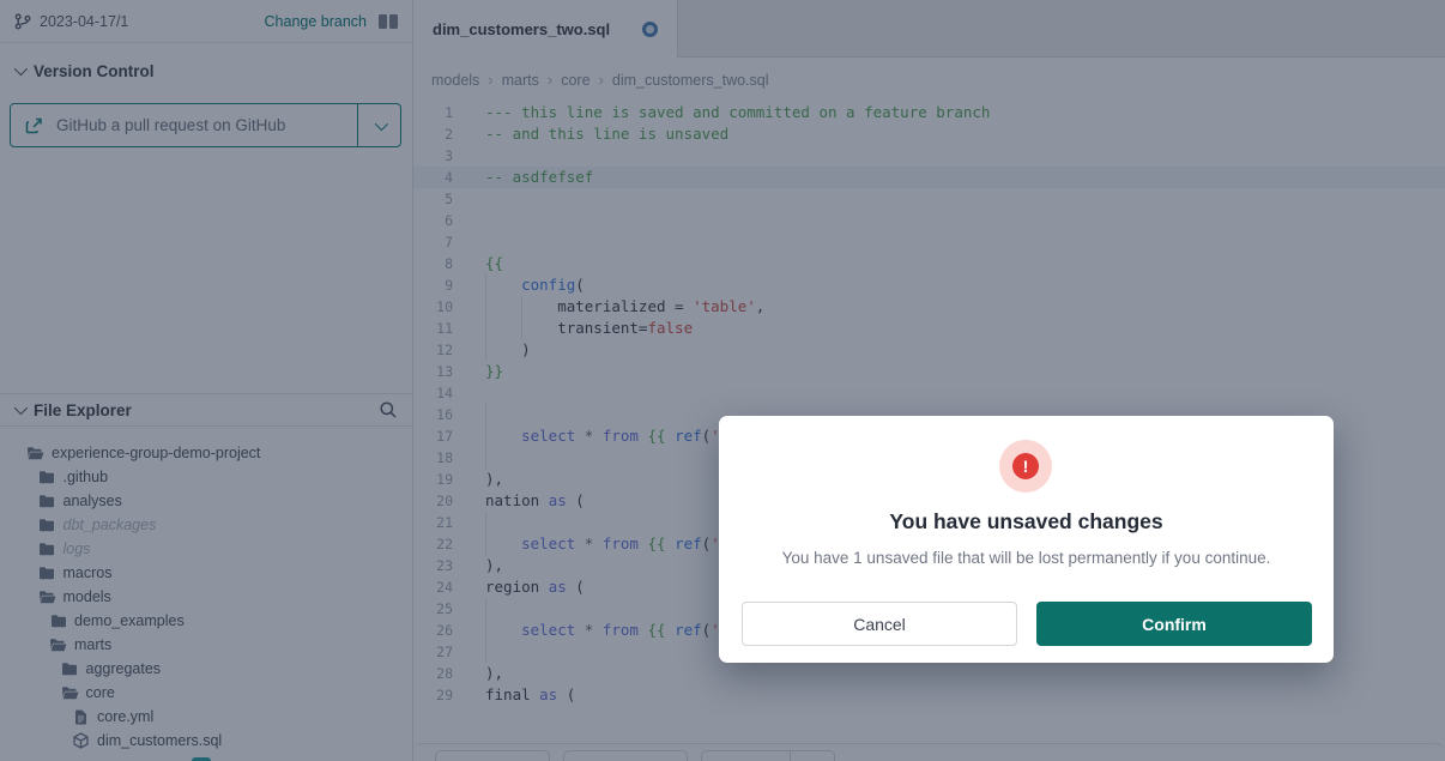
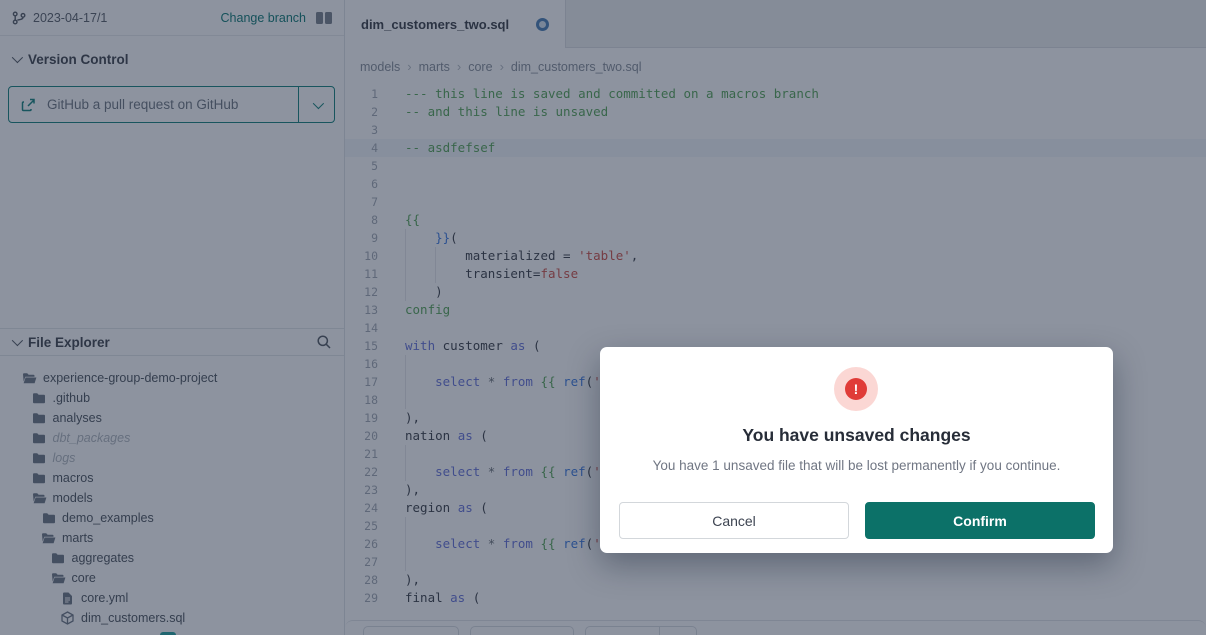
  2023-04-17/1
  Change branch
  Version Control
  GitHub a pull request on GitHub
  File Explorer
  experience-group-demo-project
  .github
  analyses
  dbt_packages
  logs
  macros
  models
  demo_examples
  marts
  aggregates
  core
  core.yml
  dim_customers.sql
  dim_customers_two.sql
  models
  ›
  marts
  ›
  core
  ›
  dim_customers_two.sql
  1
- --- this line is saved and committed on a feature branch
+ --- this line is saved and committed on a macros branch
  2
  -- and this line is unsaved
  3
  4
  -- asdfefsef
  5
  6
  7
  8
  {{
  9
- config(
+ }}(
  10
  materialized = 'table',
  11
  transient=false
  12
  )
  13
- }}
+ config
  14
+ 15
+ with customer as (
  16
  17
  select * from {{ ref('
  18
  19
  ),
  20
  nation as (
  21
  22
  select * from {{ ref('
  23
  ),
  24
  region as (
  25
  26
  select * from {{ ref('
  27
  28
  ),
  29
  final as (
  !
  You have unsaved changes
  You have 1 unsaved file that will be lost permanently if you continue.
  Cancel
  Confirm
